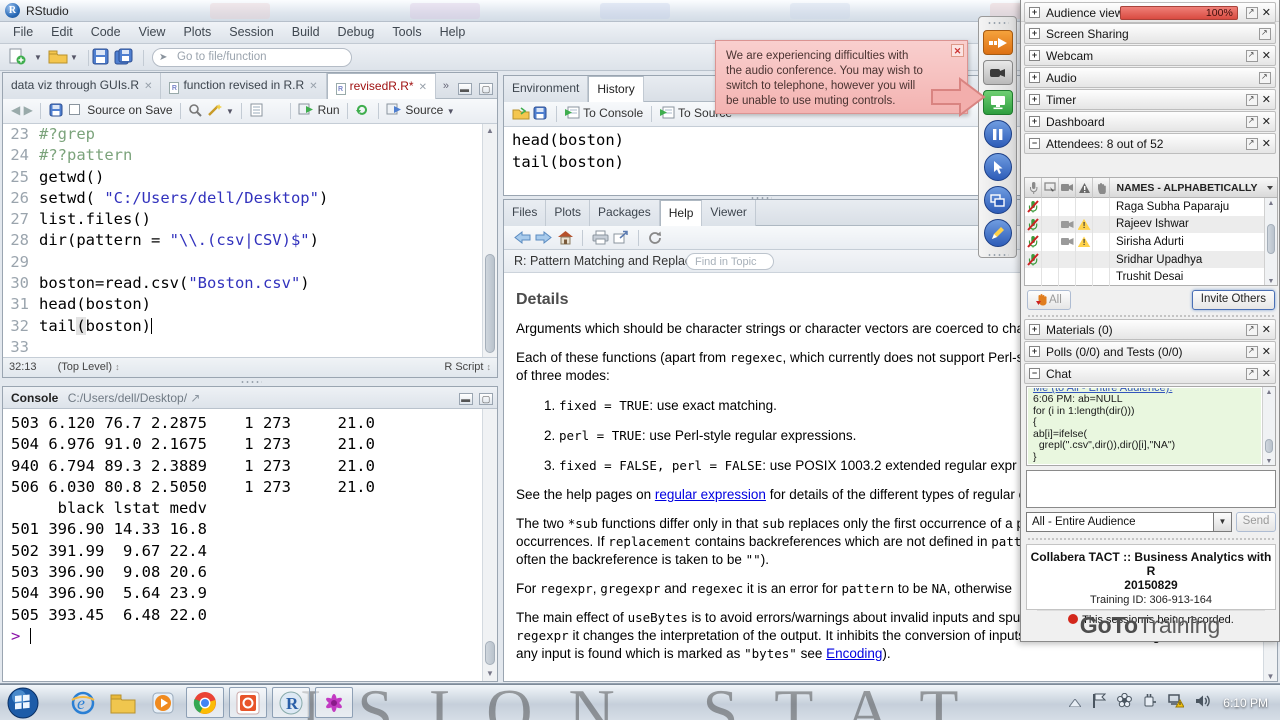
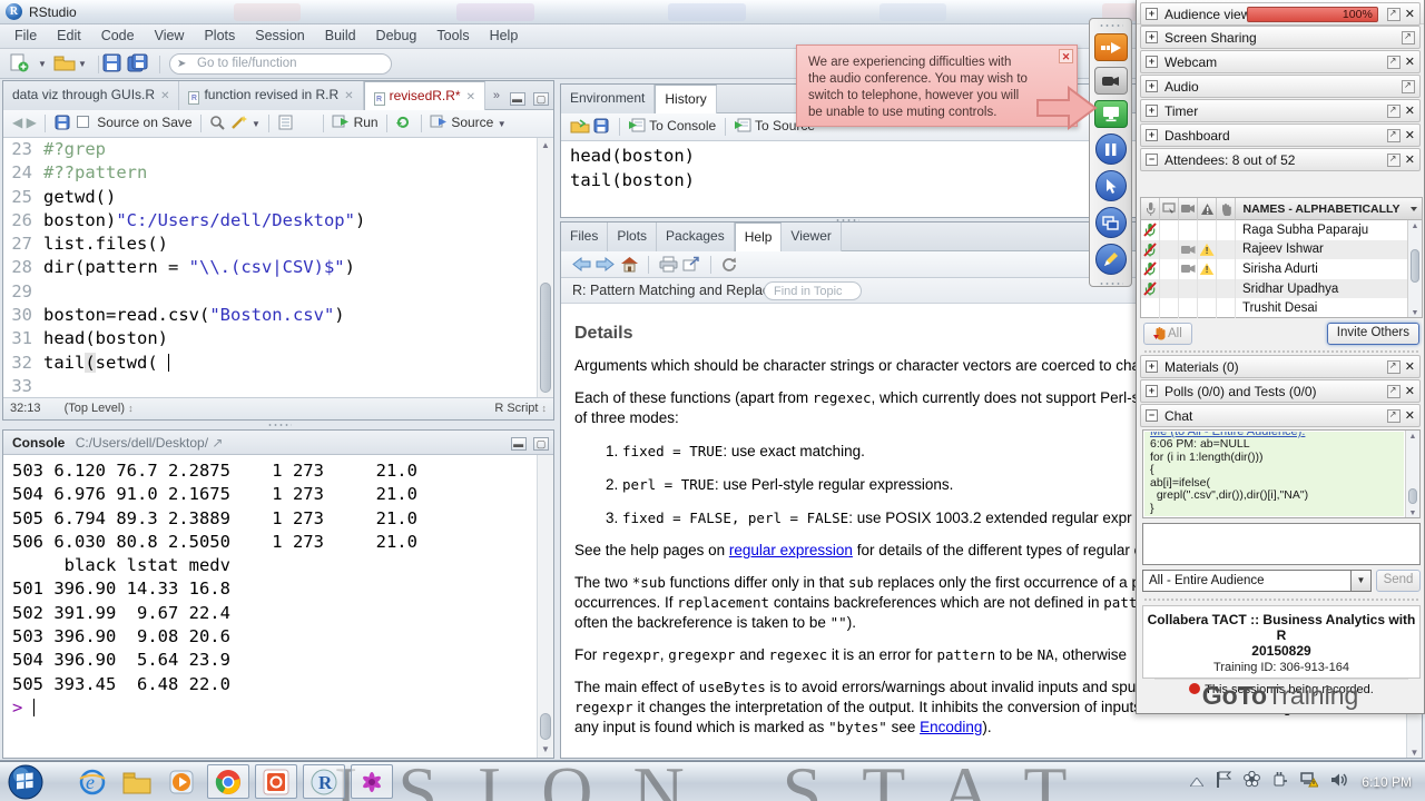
  R
  RStudio
  File Edit Code View Plots Session Build Debug Tools Help
  ▼
  ▼
  Go to file/function
  ➤
  data viz through GUIs.R ✕ function revised in R.R ✕ revisedR.R* ✕
  »
  ▬ ▢
  ◀ ▶ Source on Save ▼ Run Source ▼
  23 #?grep
  24 #??pattern
  25 getwd()
- 26 setwd( "C:/Users/dell/Desktop")
+ 26 boston)"C:/Users/dell/Desktop")
  27 list.files()
  28 dir(pattern = "\\.(csv|CSV)$")
  29
  30 boston=read.csv("Boston.csv")
  31 head(boston)
- 32 tail(boston)
+ 32 tail(setwd(
  33
  ▲
  32:13 (Top Level) ↕
  R Script ↕
  Console C:/Users/dell/Desktop/ ↗
  ▬ ▢
  503 6.120 76.7 2.2875 1 273 21.0
  504 6.976 91.0 2.1675 1 273 21.0
- 940 6.794 89.3 2.3889 1 273 21.0
+ 505 6.794 89.3 2.3889 1 273 21.0
  506 6.030 80.8 2.5050 1 273 21.0
  black lstat medv
  501 396.90 14.33 16.8
  502 391.99 9.67 22.4
  503 396.90 9.08 20.6
  504 396.90 5.64 23.9
  505 393.45 6.48 22.0
  >
  ▼
  Environment History
  To Console To Sou
  head(boston)
  tail(boston)
  Files Plots Packages Help Viewer
  R: Pattern Matching and Repla
  Find in Topic
  Details
  Arguments which should be character strings or character vectors are coerced to ch
  Each of these functions (apart from regexec, which currently does not support Perl-
  of three modes:
  1. fixed = TRUE: use exact matching.
  2. perl = TRUE: use Perl-style regular expressions.
  3. fixed = FALSE, perl = FALSE: use POSIX 1003.2 extended regular expr
  See the help pages on regular expression for details of the different types of regular
  The two *sub functions differ only in that sub replaces only the first occurrence of a
  occurrences. If replacement contains backreferences which are not defined in patt
  often the backreference is taken to be "").
  For regexpr, gregexpr and regexec it is an error for pattern to be NA, otherwise
  The main effect of useBytes is to avoid errors/warnings about invalid inputs and spu
  any input is found which is marked as "bytes" see Encoding).
  ▼
  We are experiencing difficulties with
  the audio conference. You may wish to
  switch to telephone, however you will
  be unable to use muting controls.
  ✕
  +
  Audience vie
  100%
  ✕
  +
  Screen Sharing
  +
  Webcam
  ✕
  +
  Audio
  +
  Timer
  ✕
  +
  Dashboard
  ✕
  −
  Attendees: 8 out of 52
  ✕
  NAMES - ALPHABETICALLY
  Raga Subha Paparaju
  !
  Rajeev Ishwar
  !
  Sirisha Adurti
  Sridhar Upadhya
  Trushit Desai
  All
  Invite Others
  +
  Materials (0)
  ✕
  +
  Polls (0/0) and Tests (0/0)
  ✕
  −
  Chat
  ✕
  Me (to All - Entire Audience):
  6:06 PM: ab=NULL
  for (i in 1:length(dir()))
  {
  ab[i]=ifelse(
  grepl(".csv",dir()),dir()[i],"NA")
  }
  All - Entire Audience
  ▼
  Send
  Collabera TACT :: Business Analytics with R
  20150829
  Training ID: 306-913-164
  This session is being recorded.
  GoToTraining
  ISION STAT
  e
  R
  6:10 PM
